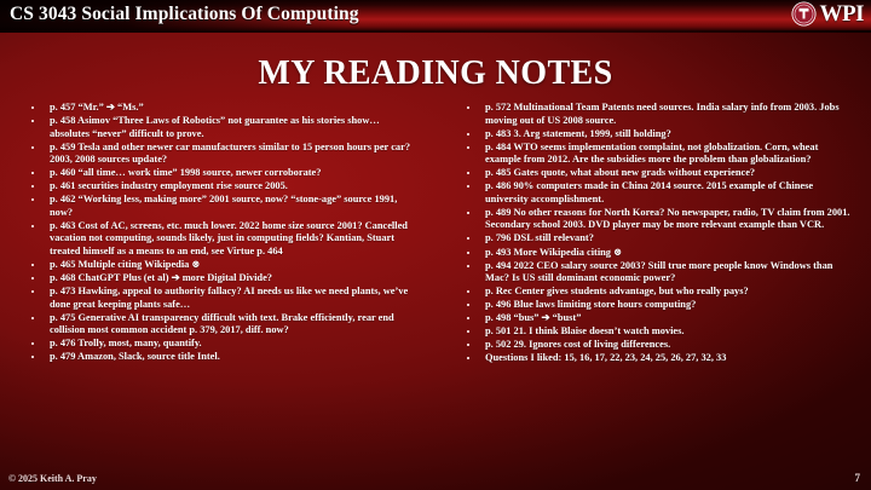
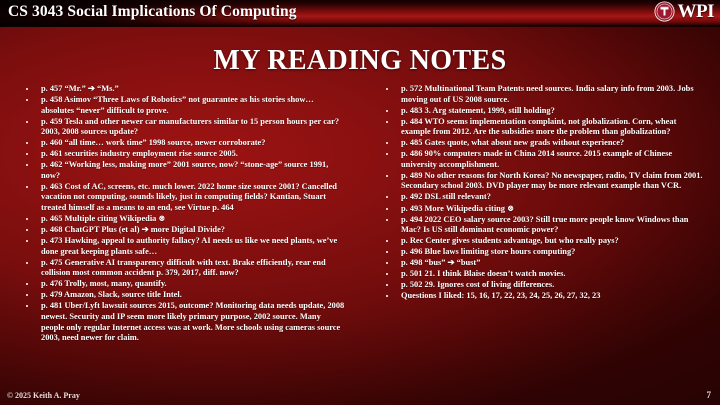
  CS 3043 Social Implications Of Computing
  WPI
  MY READING NOTES
  p. 457 “Mr.” ➔ “Ms.”
  p. 458 Asimov “Three Laws of Robotics” not guarantee as his stories show… absolutes “never” difficult to prove.
  p. 459 Tesla and other newer car manufacturers similar to 15 person hours per car? 2003, 2008 sources update?
  p. 460 “all time… work time” 1998 source, newer corroborate?
  p. 461 securities industry employment rise source 2005.
  p. 462 “Working less, making more” 2001 source, now? “stone-age” source 1991, now?
  p. 463 Cost of AC, screens, etc. much lower. 2022 home size source 2001? Cancelled vacation not computing, sounds likely, just in computing fields? Kantian, Stuart treated himself as a means to an end, see Virtue p. 464
  p. 465 Multiple citing Wikipedia ⊗
  p. 468 ChatGPT Plus (et al) ➔ more Digital Divide?
  p. 473 Hawking, appeal to authority fallacy? AI needs us like we need plants, we’ve done great keeping plants safe…
  p. 475 Generative AI transparency difficult with text. Brake efficiently, rear end collision most common accident p. 379, 2017, diff. now?
  p. 476 Trolly, most, many, quantify.
  p. 479 Amazon, Slack, source title Intel.
+ p. 481 Uber/Lyft lawsuit sources 2015, outcome? Monitoring data needs update, 2008 newest. Security and IP seem more likely primary purpose, 2002 source. Many people only regular Internet access was at work. More schools using cameras source 2003, need newer for claim.
  p. 572 Multinational Team Patents need sources. India salary info from 2003. Jobs moving out of US 2008 source.
  p. 483 3. Arg statement, 1999, still holding?
  p. 484 WTO seems implementation complaint, not globalization. Corn, wheat example from 2012. Are the subsidies more the problem than globalization?
  p. 485 Gates quote, what about new grads without experience?
  p. 486 90% computers made in China 2014 source. 2015 example of Chinese university accomplishment.
  p. 489 No other reasons for North Korea? No newspaper, radio, TV claim from 2001. Secondary school 2003. DVD player may be more relevant example than VCR.
- p. 796 DSL still relevant?
+ p. 492 DSL still relevant?
  p. 493 More Wikipedia citing ⊗
  p. 494 2022 CEO salary source 2003? Still true more people know Windows than Mac? Is US still dominant economic power?
  p. Rec Center gives students advantage, but who really pays?
  p. 496 Blue laws limiting store hours computing?
  p. 498 “bus” ➔ “bust”
  p. 501 21. I think Blaise doesn’t watch movies.
  p. 502 29. Ignores cost of living differences.
- Questions I liked: 15, 16, 17, 22, 23, 24, 25, 26, 27, 32, 33
+ Questions I liked: 15, 16, 17, 22, 23, 24, 25, 26, 27, 32, 23
  © 2025 Keith A. Pray
  7
